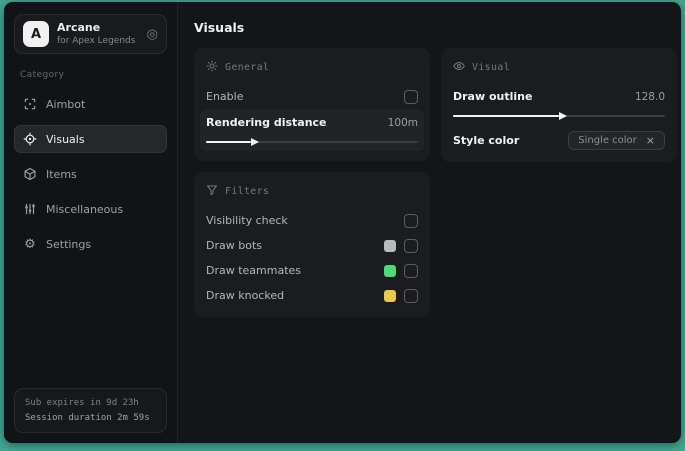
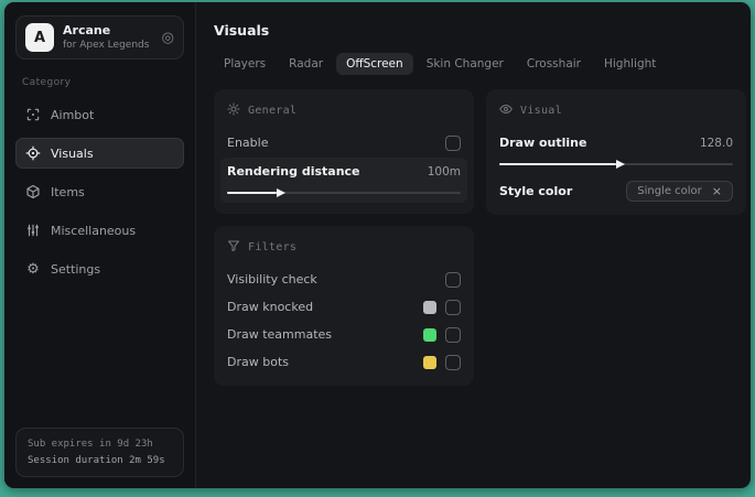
  A
  Arcane
  for Apex Legends
  ◎
  Category
  Aimbot
  Visuals
  Items
  Miscellaneous
  ⚙
  Settings
  Sub expires in 9d 23h
  Session duration 2m 59s
  Visuals
+ Players
+ Radar
+ OffScreen
+ Skin Changer
+ Crosshair
+ Highlight
  General
  Enable
  Rendering distance
  100m
  Filters
  Visibility check
- Draw bots
+ Draw knocked
  Draw teammates
- Draw knocked
+ Draw bots
  Visual
  Draw outline
  128.0
  Style color
  Single color
  ×
